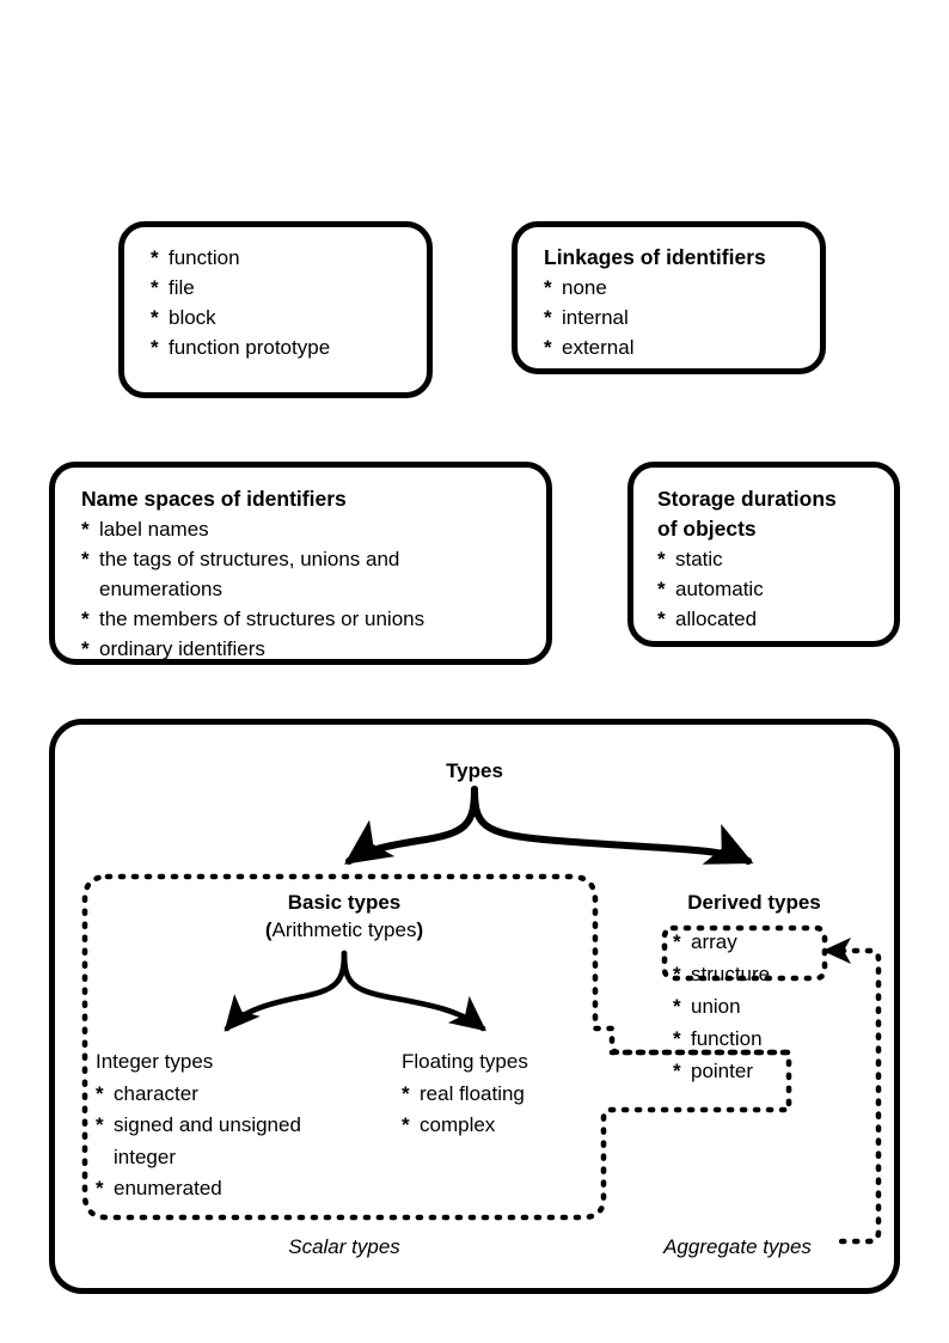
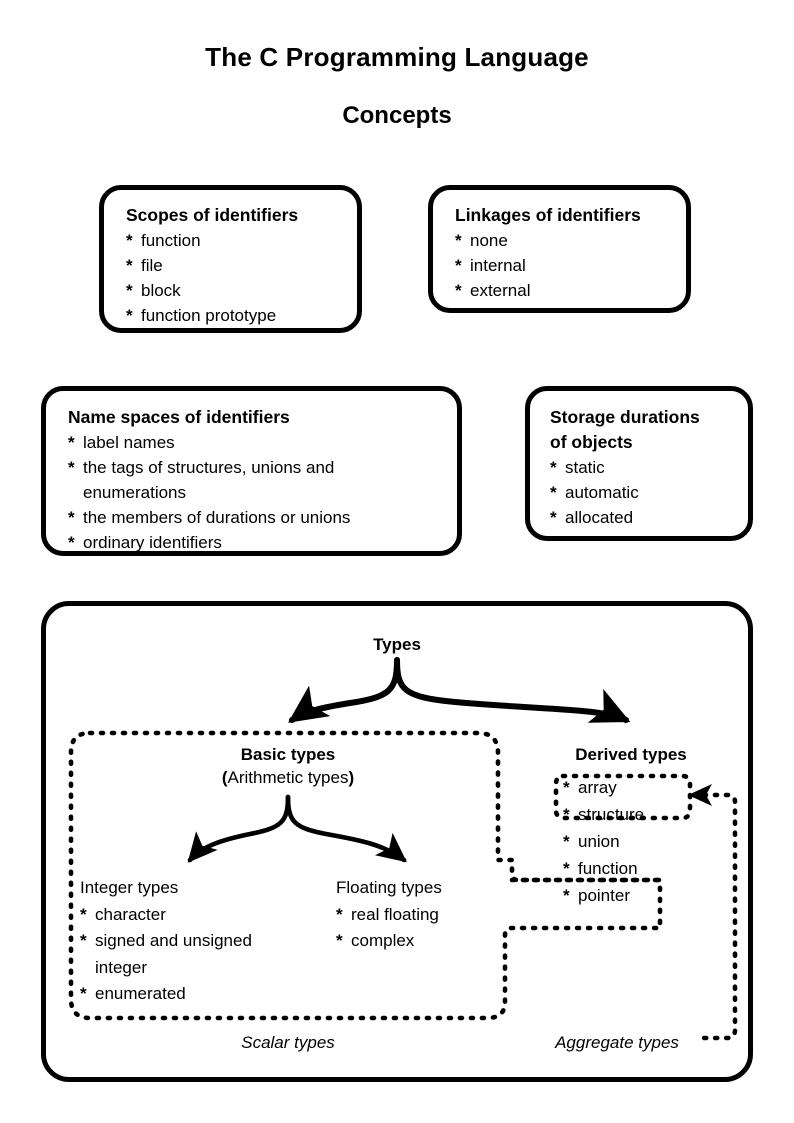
+ The C Programming Language
+ Concepts
+ Scopes of identifiers
  *
  function
  *
  file
  *
  block
  *
  function prototype
  Linkages of identifiers
  *
  none
  *
  internal
  *
  external
  Name spaces of identifiers
  *
  label names
  *
  the tags of structures, unions and
  enumerations
  *
- the members of structures or unions
+ the members of durations or unions
  *
  ordinary identifiers
  Storage durations
  of objects
  *
  static
  *
  automatic
  *
  allocated
  Types
  Basic types
  (Arithmetic types)
  Integer types
  *
  character
  *
  signed and unsigned
  integer
  *
  enumerated
  Floating types
  *
  real floating
  *
  complex
  Derived types
  *
  array
  *
  structure
  *
  union
  *
  function
  *
  pointer
  Scalar types
  Aggregate types
